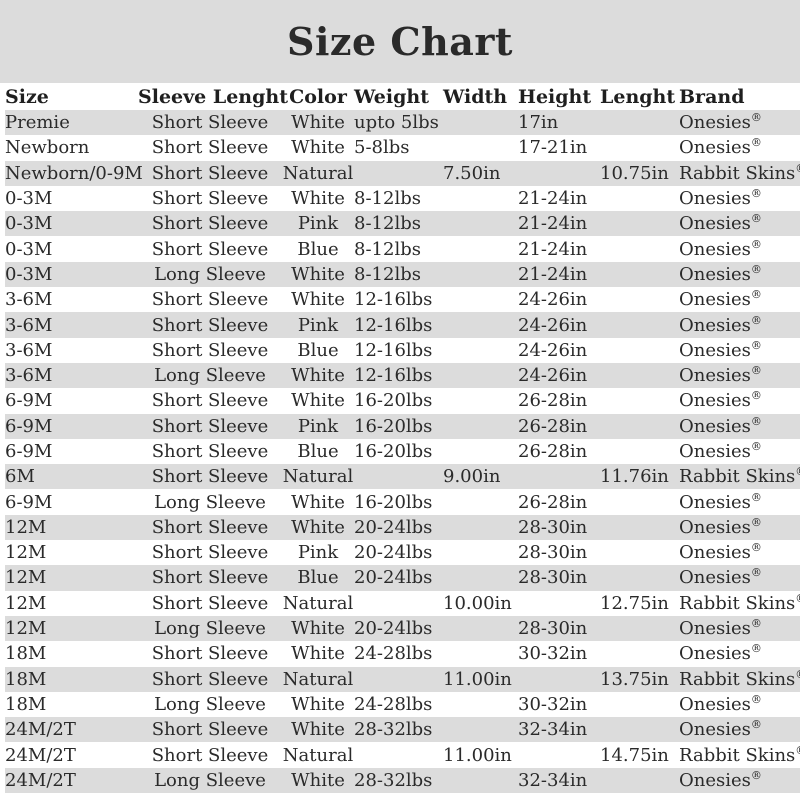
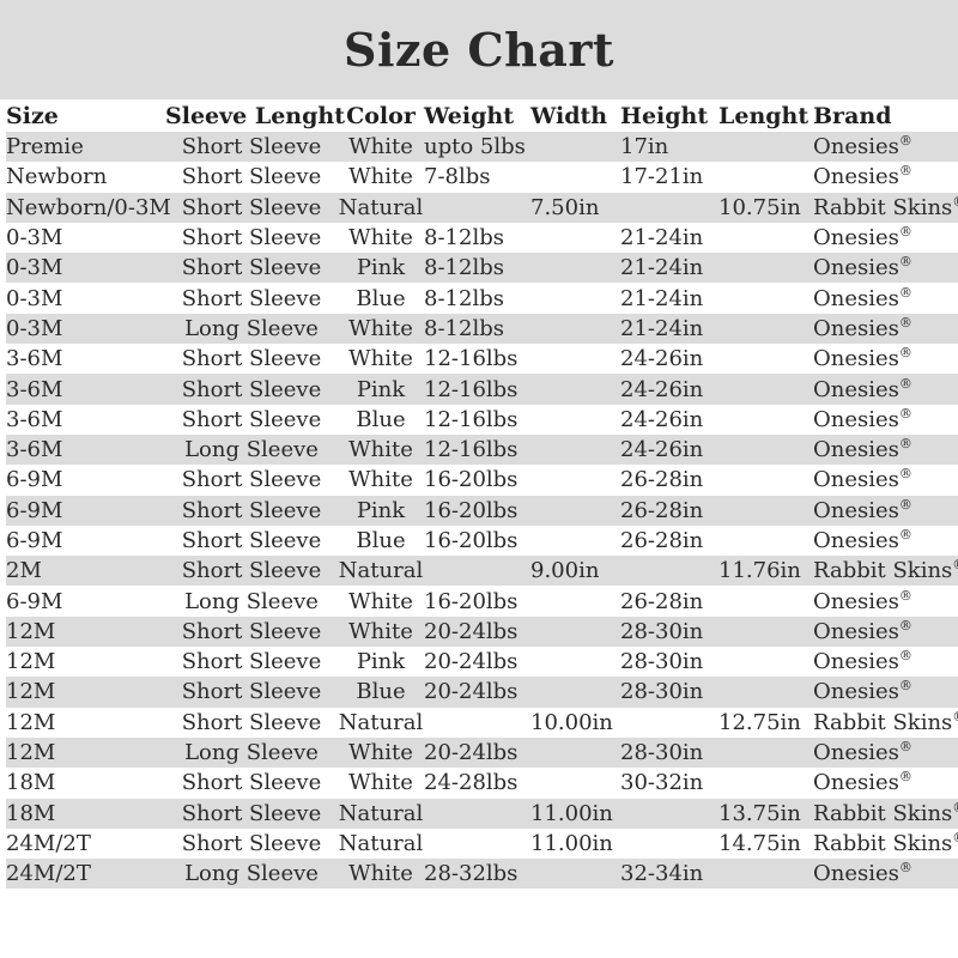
  Size Chart
  Size	Sleeve Lenght	Color	Weight	Width	Height	Lenght	Brand
  Premie	Short Sleeve	White	upto 5lbs		17in		Onesies®
- Newborn	Short Sleeve	White	5-8lbs		17-21in		Onesies®
+ Newborn	Short Sleeve	White	7-8lbs		17-21in		Onesies®
- Newborn/0-9M	Short Sleeve	Natural		7.50in		10.75in	Rabbit Skins
+ Newborn/0-3M	Short Sleeve	Natural		7.50in		10.75in	Rabbit Skins
  0-3M	Short Sleeve	White	8-12lbs		21-24in		Onesies®
  0-3M	Short Sleeve	Pink	8-12lbs		21-24in		Onesies®
  0-3M	Short Sleeve	Blue	8-12lbs		21-24in		Onesies®
  0-3M	Long Sleeve	White	8-12lbs		21-24in		Onesies®
  3-6M	Short Sleeve	White	12-16lbs		24-26in		Onesies®
  3-6M	Short Sleeve	Pink	12-16lbs		24-26in		Onesies®
  3-6M	Short Sleeve	Blue	12-16lbs		24-26in		Onesies®
  3-6M	Long Sleeve	White	12-16lbs		24-26in		Onesies®
  6-9M	Short Sleeve	White	16-20lbs		26-28in		Onesies®
  6-9M	Short Sleeve	Pink	16-20lbs		26-28in		Onesies®
  6-9M	Short Sleeve	Blue	16-20lbs		26-28in		Onesies®
- 6M	Short Sleeve	Natural		9.00in		11.76in	Rabbit Skins
+ 2M	Short Sleeve	Natural		9.00in		11.76in	Rabbit Skins
  6-9M	Long Sleeve	White	16-20lbs		26-28in		Onesies®
  12M	Short Sleeve	White	20-24lbs		28-30in		Onesies®
  12M	Short Sleeve	Pink	20-24lbs		28-30in		Onesies®
  12M	Short Sleeve	Blue	20-24lbs		28-30in		Onesies®
  12M	Short Sleeve	Natural		10.00in		12.75in	Rabbit Skins
  12M	Long Sleeve	White	20-24lbs		28-30in		Onesies®
  18M	Short Sleeve	White	24-28lbs		30-32in		Onesies®
  18M	Short Sleeve	Natural		11.00in		13.75in	Rabbit Skins
- 18M	Long Sleeve	White	24-28lbs		30-32in		Onesies®
- 24M/2T	Short Sleeve	White	28-32lbs		32-34in		Onesies®
  24M/2T	Short Sleeve	Natural		11.00in		14.75in	Rabbit Skins
  24M/2T	Long Sleeve	White	28-32lbs		32-34in		Onesies®
